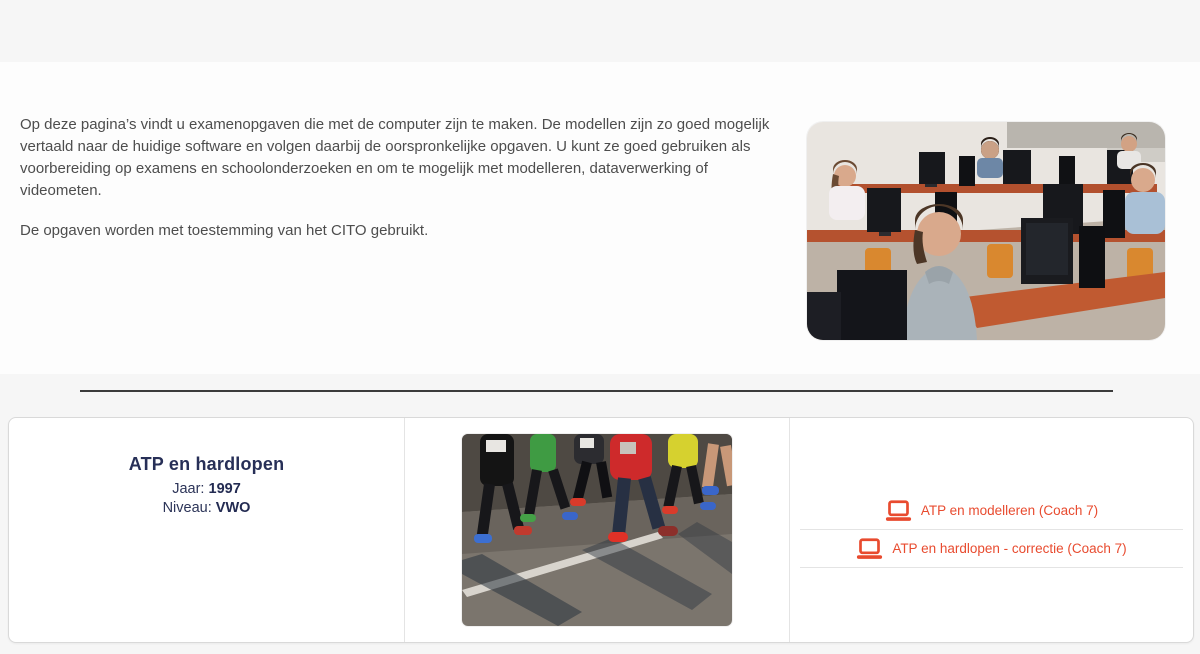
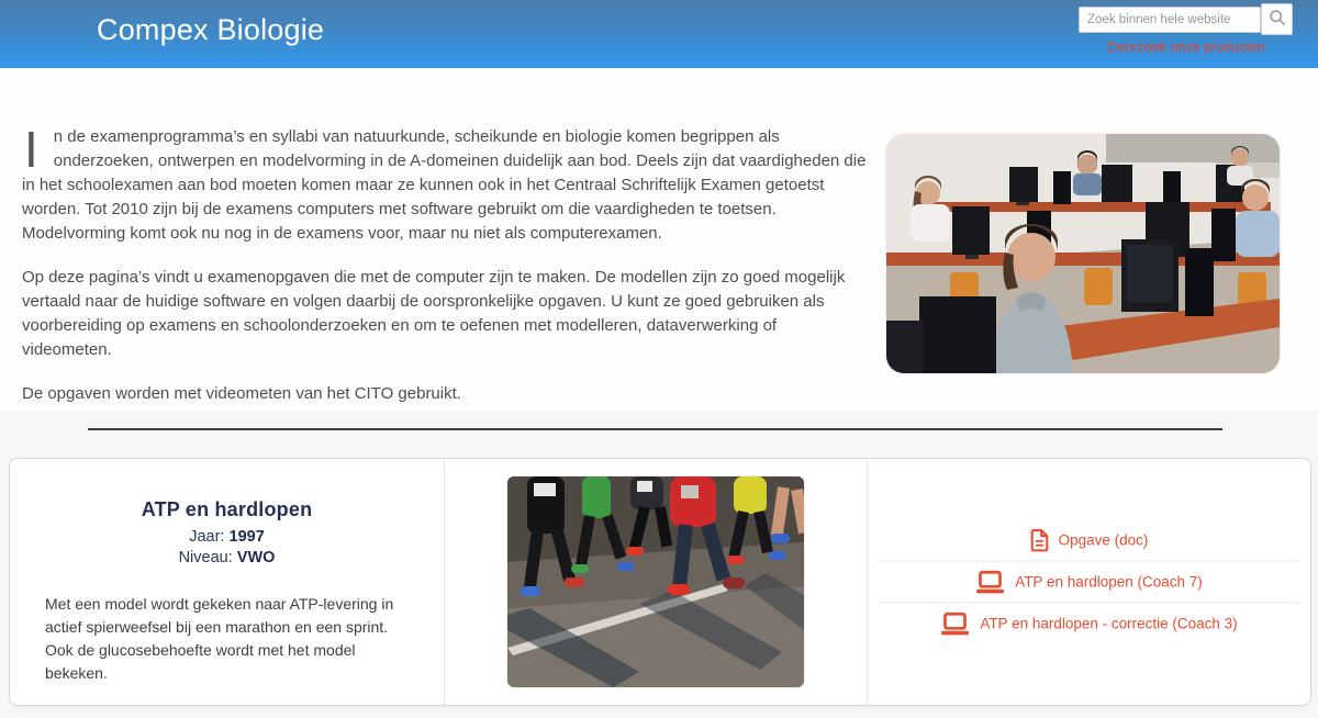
+ Compex Biologie
+ Zoek binnen hele website
+ Doorzoek onze producten
+ I
+ n de examenprogramma’s en syllabi van natuurkunde, scheikunde en biologie komen begrippen als onderzoeken, ontwerpen en modelvorming in de A-domeinen duidelijk aan bod. Deels zijn dat vaardigheden die in het schoolexamen aan bod moeten komen maar ze kunnen ook in het Centraal Schriftelijk Examen getoetst worden. Tot 2010 zijn bij de examens computers met software gebruikt om die vaardigheden te toetsen. Modelvorming komt ook nu nog in de examens voor, maar nu niet als computerexamen.
- Op deze pagina’s vindt u examenopgaven die met de computer zijn te maken. De modellen zijn zo goed mogelijk vertaald naar de huidige software en volgen daarbij de oorspronkelijke opgaven. U kunt ze goed gebruiken als voorbereiding op examens en schoolonderzoeken en om te mogelijk met modelleren, dataverwerking of videometen.
+ Op deze pagina’s vindt u examenopgaven die met de computer zijn te maken. De modellen zijn zo goed mogelijk vertaald naar de huidige software en volgen daarbij de oorspronkelijke opgaven. U kunt ze goed gebruiken als voorbereiding op examens en schoolonderzoeken en om te oefenen met modelleren, dataverwerking of videometen.
- De opgaven worden met toestemming van het CITO gebruikt.
+ De opgaven worden met videometen van het CITO gebruikt.
  ATP en hardlopen
  Jaar: 1997
  Niveau: VWO
+ Met een model wordt gekeken naar ATP-levering in actief spierweefsel bij een marathon en een sprint. Ook de glucosebehoefte wordt met het model bekeken.
+ Opgave (doc)
- ATP en modelleren (Coach 7)
+ ATP en hardlopen (Coach 7)
- ATP en hardlopen - correctie (Coach 7)
+ ATP en hardlopen - correctie (Coach 3)
